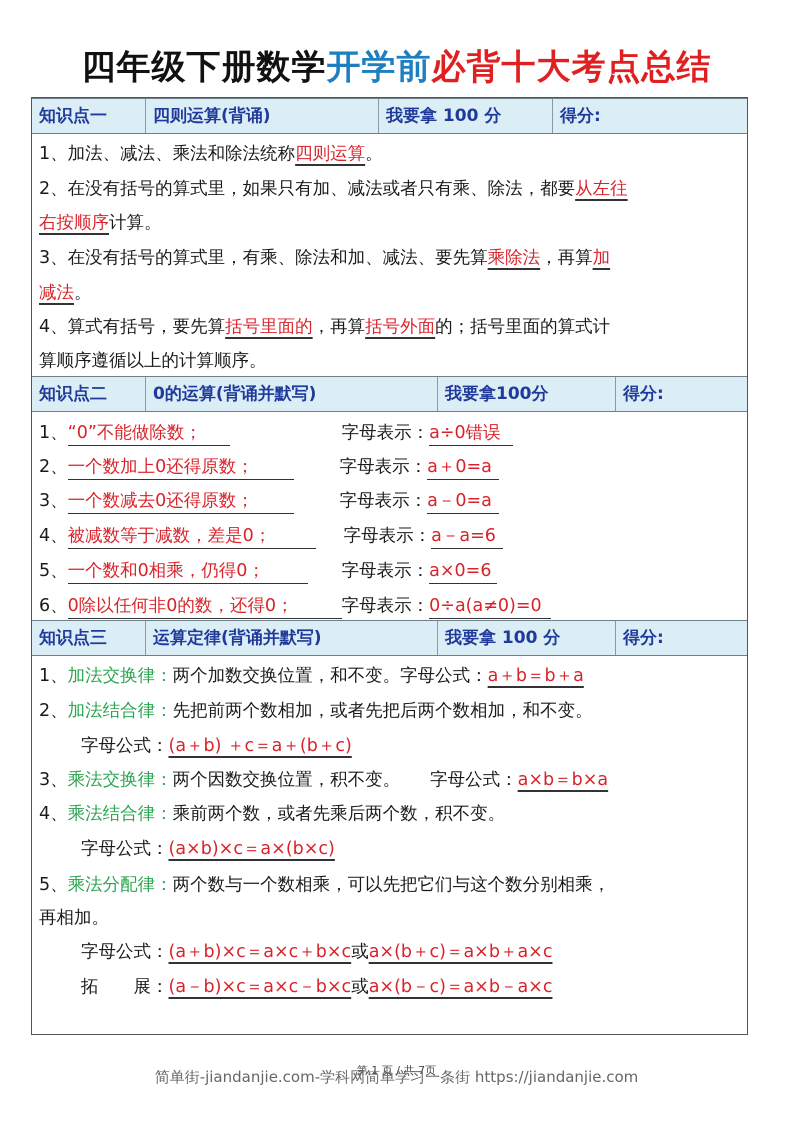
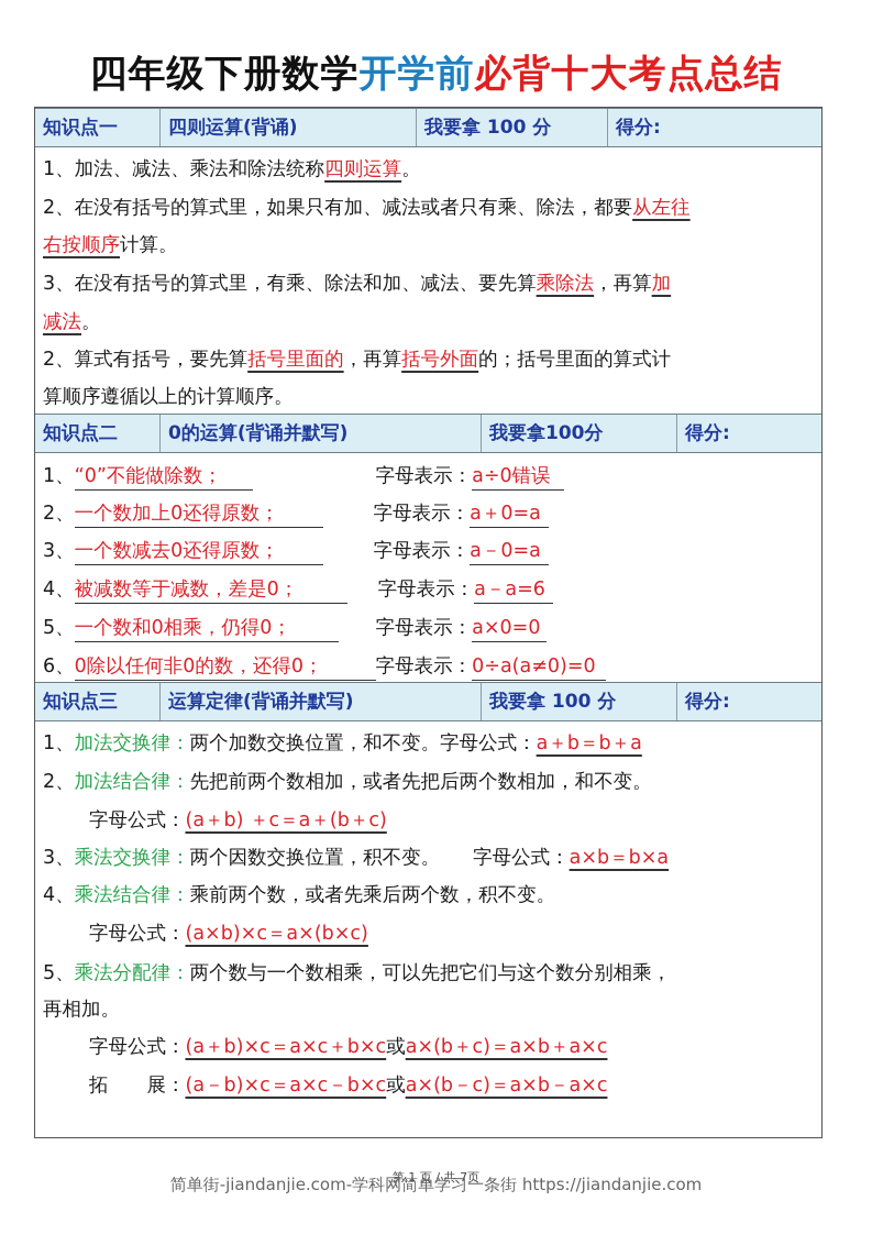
  四年级下册数学开学前必背十大考点总结
  知识点一
  四则运算(背诵)
  我要拿 100 分
  得分:
  1、加法、减法、乘法和除法统称四则运算。
  2、在没有括号的算式里，如果只有加、减法或者只有乘、除法，都要从左往
  右按顺序计算。
  3、在没有括号的算式里，有乘、除法和加、减法、要先算乘除法，再算加
  减法。
- 4、算式有括号，要先算括号里面的，再算括号外面的；括号里面的算式计
+ 2、算式有括号，要先算括号里面的，再算括号外面的；括号里面的算式计
  算顺序遵循以上的计算顺序。
  知识点二
  0的运算(背诵并默写)
  我要拿100分
  得分:
  1、“0”不能做除数； 字母表示：a÷0错误
  2、一个数加上0还得原数； 字母表示：a＋0=a
  3、一个数减去0还得原数； 字母表示：a－0=a
  4、被减数等于减数，差是0； 字母表示：a－a=6
- 5、一个数和0相乘，仍得0； 字母表示：a×0=6
+ 5、一个数和0相乘，仍得0； 字母表示：a×0=0
  6、0除以任何非0的数，还得0； 字母表示：0÷a(a≠0)=0
  知识点三
  运算定律(背诵并默写)
  我要拿 100 分
  得分:
  1、加法交换律：两个加数交换位置，和不变。字母公式：a＋b＝b＋a
  2、加法结合律：先把前两个数相加，或者先把后两个数相加，和不变。
  字母公式：(a＋b) ＋c＝a＋(b＋c)
  3、乘法交换律：两个因数交换位置，积不变。 字母公式：a×b＝b×a
  4、乘法结合律：乘前两个数，或者先乘后两个数，积不变。
  字母公式：(a×b)×c＝a×(b×c)
  5、乘法分配律：两个数与一个数相乘，可以先把它们与这个数分别相乘，
  再相加。
  字母公式：(a＋b)×c＝a×c＋b×c或a×(b＋c)＝a×b＋a×c
  拓 展：(a－b)×c＝a×c－b×c或a×(b－c)＝a×b－a×c
  第 1 页 / 共 7页
  简单街-jiandanjie.com-学科网简单学习一条街 https://jiandanjie.com
